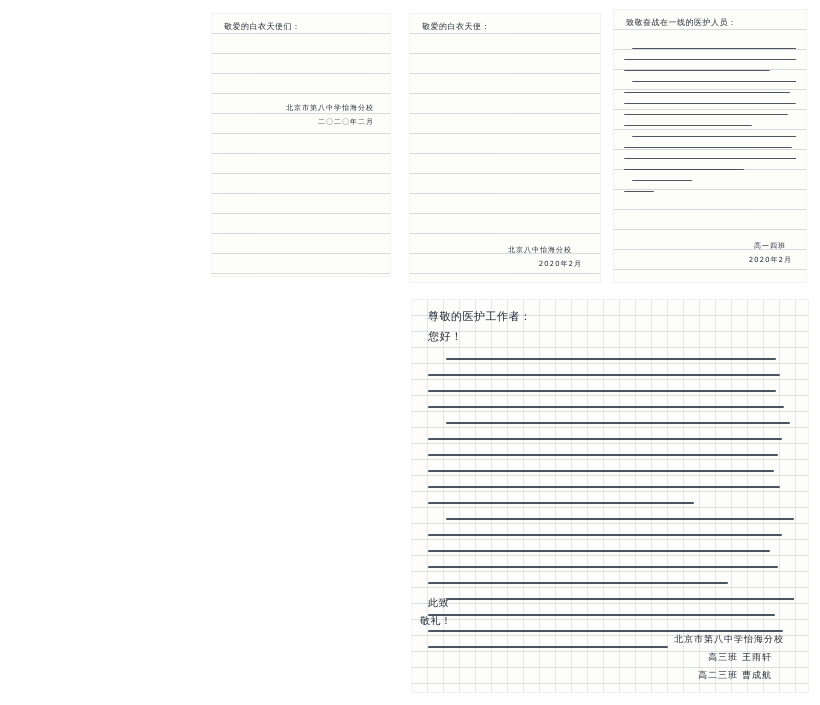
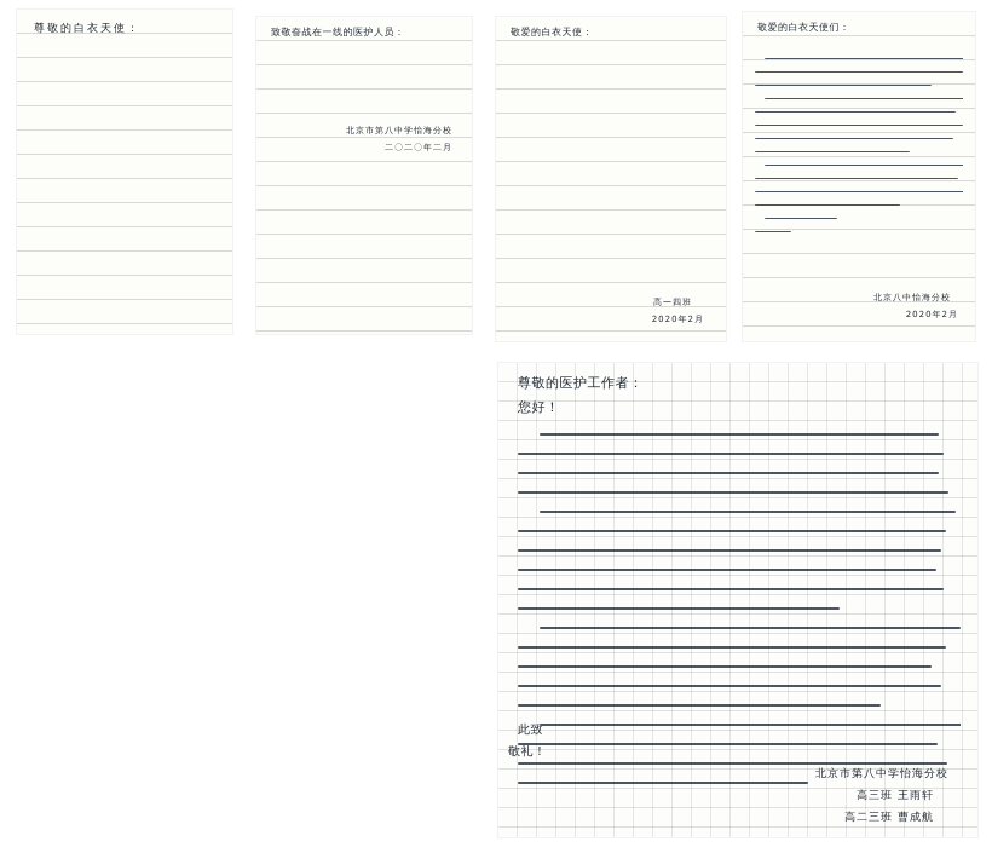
+ 尊敬的白衣天使：
- 敬爱的白衣天使们：
+ 致敬奋战在一线的医护人员：
  北京市第八中学怡海分校
  二〇二〇年二月
  敬爱的白衣天使：
- 北京八中怡海分校
+ 高一四班
  2020年2月
- 致敬奋战在一线的医护人员：
+ 敬爱的白衣天使们：
- 高一四班
+ 北京八中怡海分校
  2020年2月
  尊敬的医护工作者：
  您好！
  此致
  敬礼！
  北京市第八中学怡海分校
  高三班 王雨轩
  高二三班 曹成航
